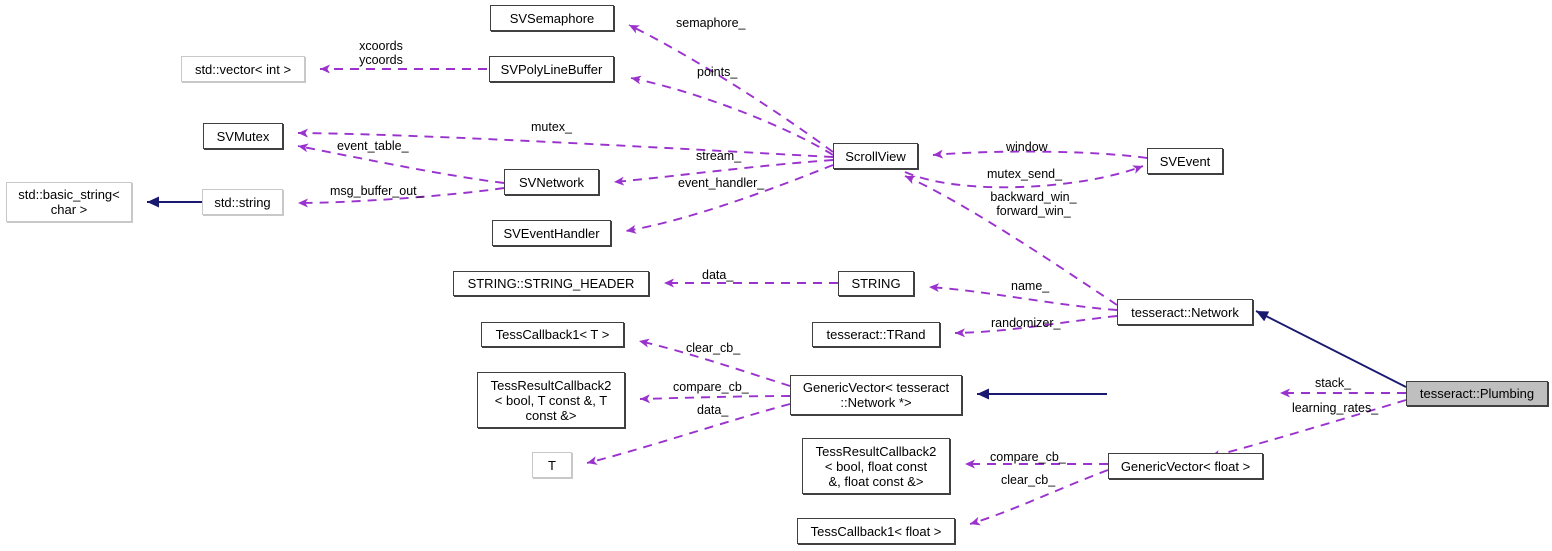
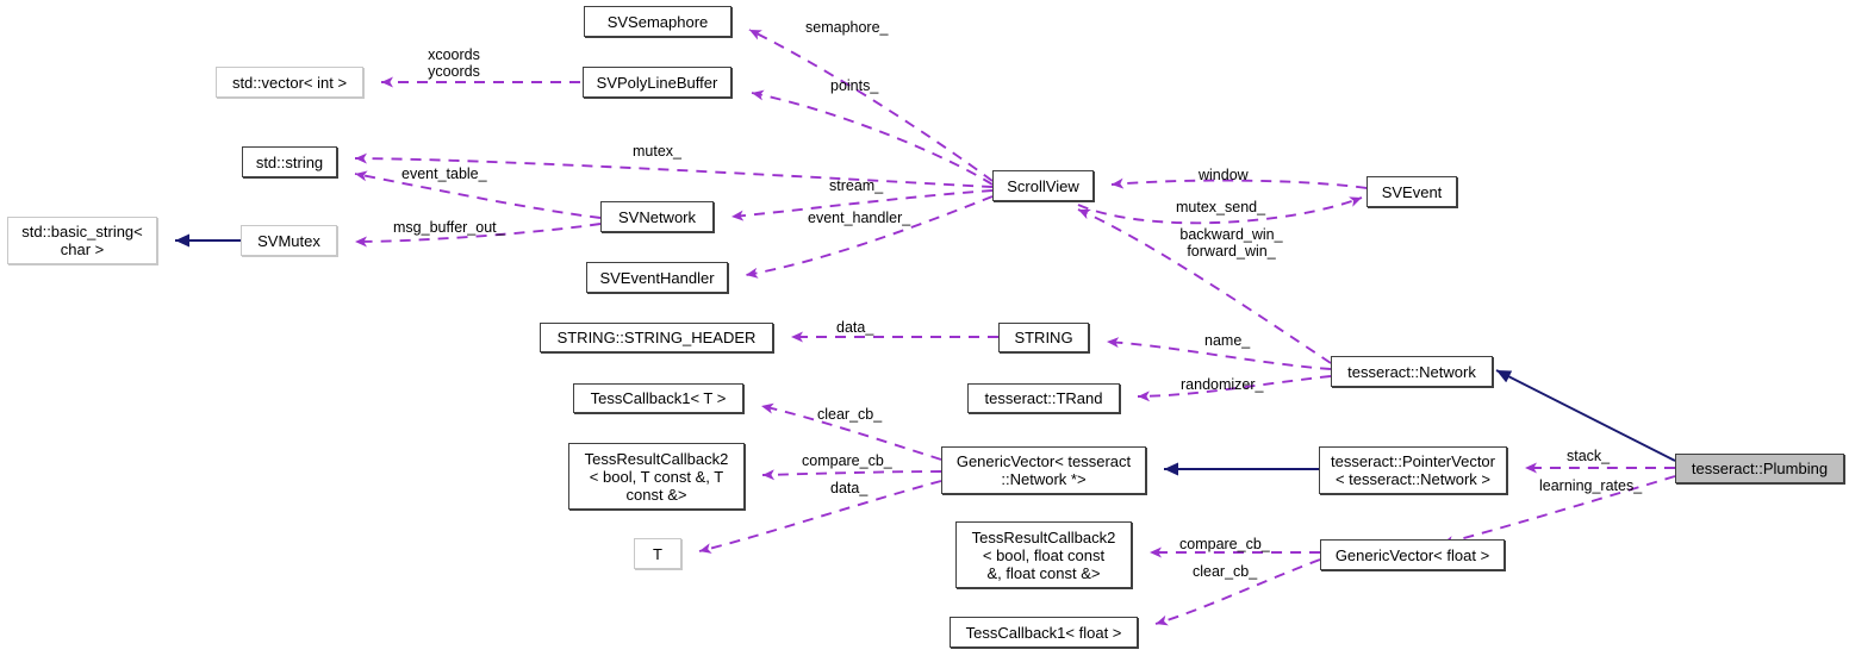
  SVSemaphore
  std::vector< int >
  SVPolyLineBuffer
- SVMutex
+ std::string
  ScrollView
  SVEvent
  std::basic_string<
  char >
- std::string
+ SVMutex
  SVNetwork
  SVEventHandler
  STRING::STRING_HEADER
  STRING
  tesseract::Network
  TessCallback1< T >
  tesseract::TRand
  TessResultCallback2
  < bool, T const &, T
  const &>
  GenericVector< tesseract
  ::Network *>
+ tesseract::PointerVector
+ < tesseract::Network >
  tesseract::Plumbing
  T
  TessResultCallback2
  < bool, float const
  &, float const &>
  GenericVector< float >
  TessCallback1< float >
  semaphore_
  xcoords
  ycoords
  points_
  mutex_
  window
  event_table_
  stream_
  mutex_send_
  event_handler_
  msg_buffer_out_
  backward_win_
  forward_win_
  data_
  name_
  randomizer_
  clear_cb_
  stack_
  compare_cb_
  learning_rates_
  data_
  compare_cb_
  clear_cb_
